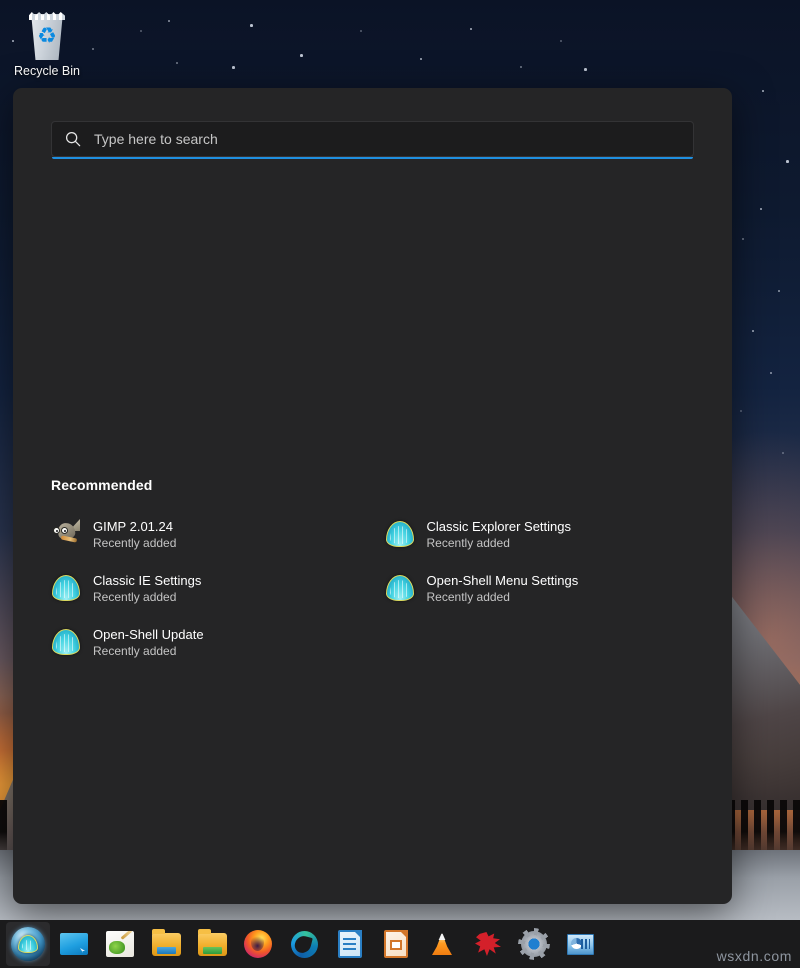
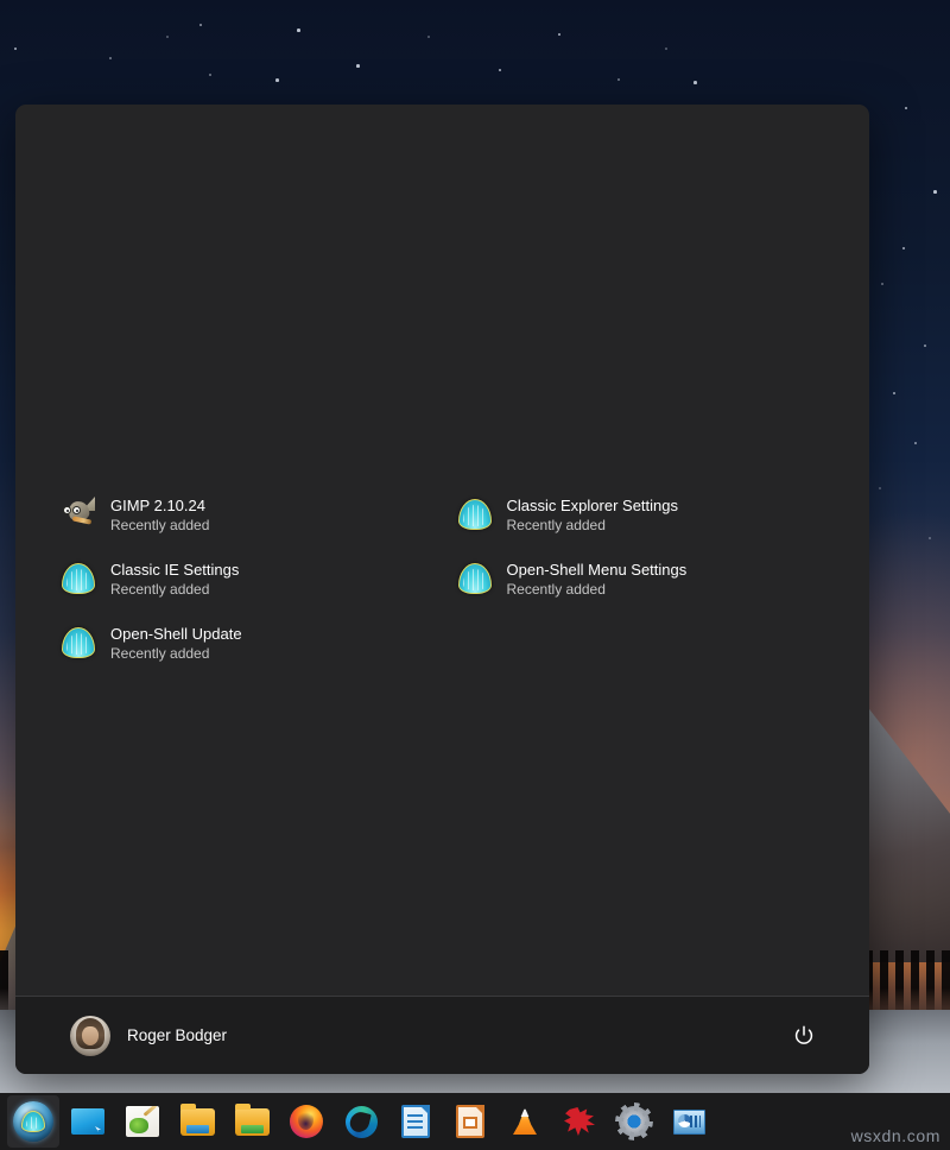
- ♻
- Recycle Bin
- Type here to search
- Recommended
- GIMP 2.01.24
+ GIMP 2.10.24
  Recently added
  Classic Explorer Settings
  Recently added
  Classic IE Settings
  Recently added
  Open-Shell Menu Settings
  Recently added
  Open-Shell Update
  Recently added
+ Roger Bodger
  wsxdn.com
